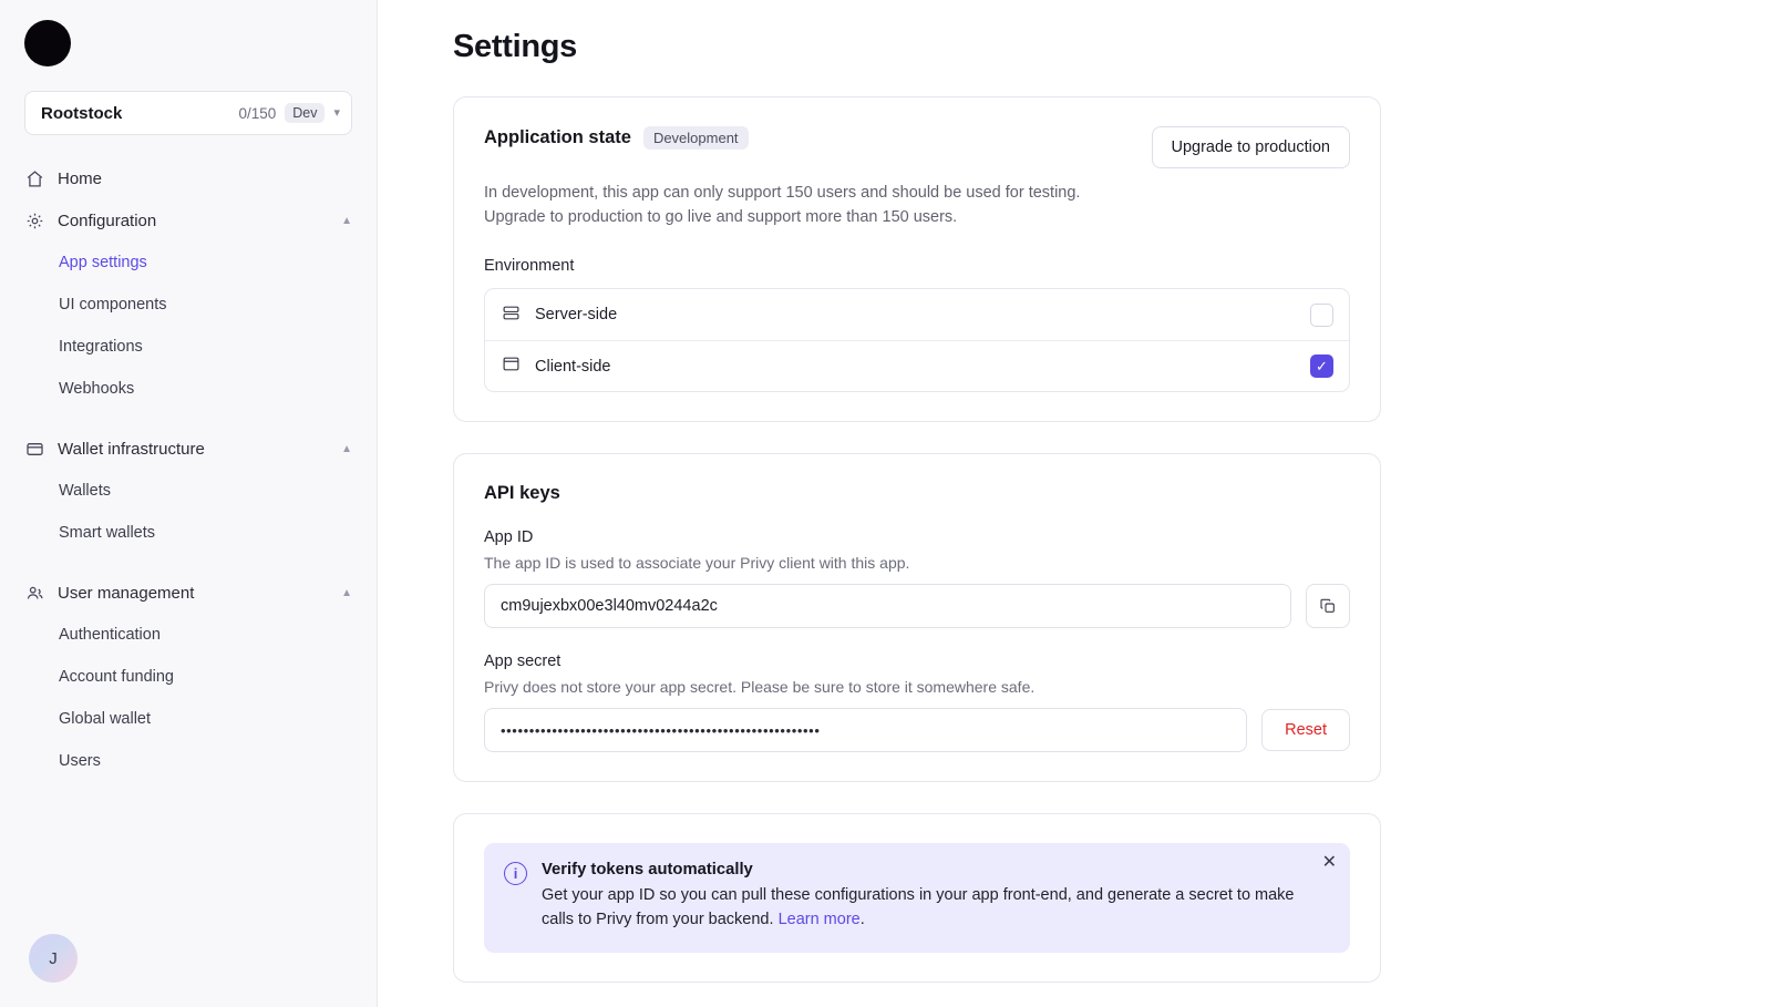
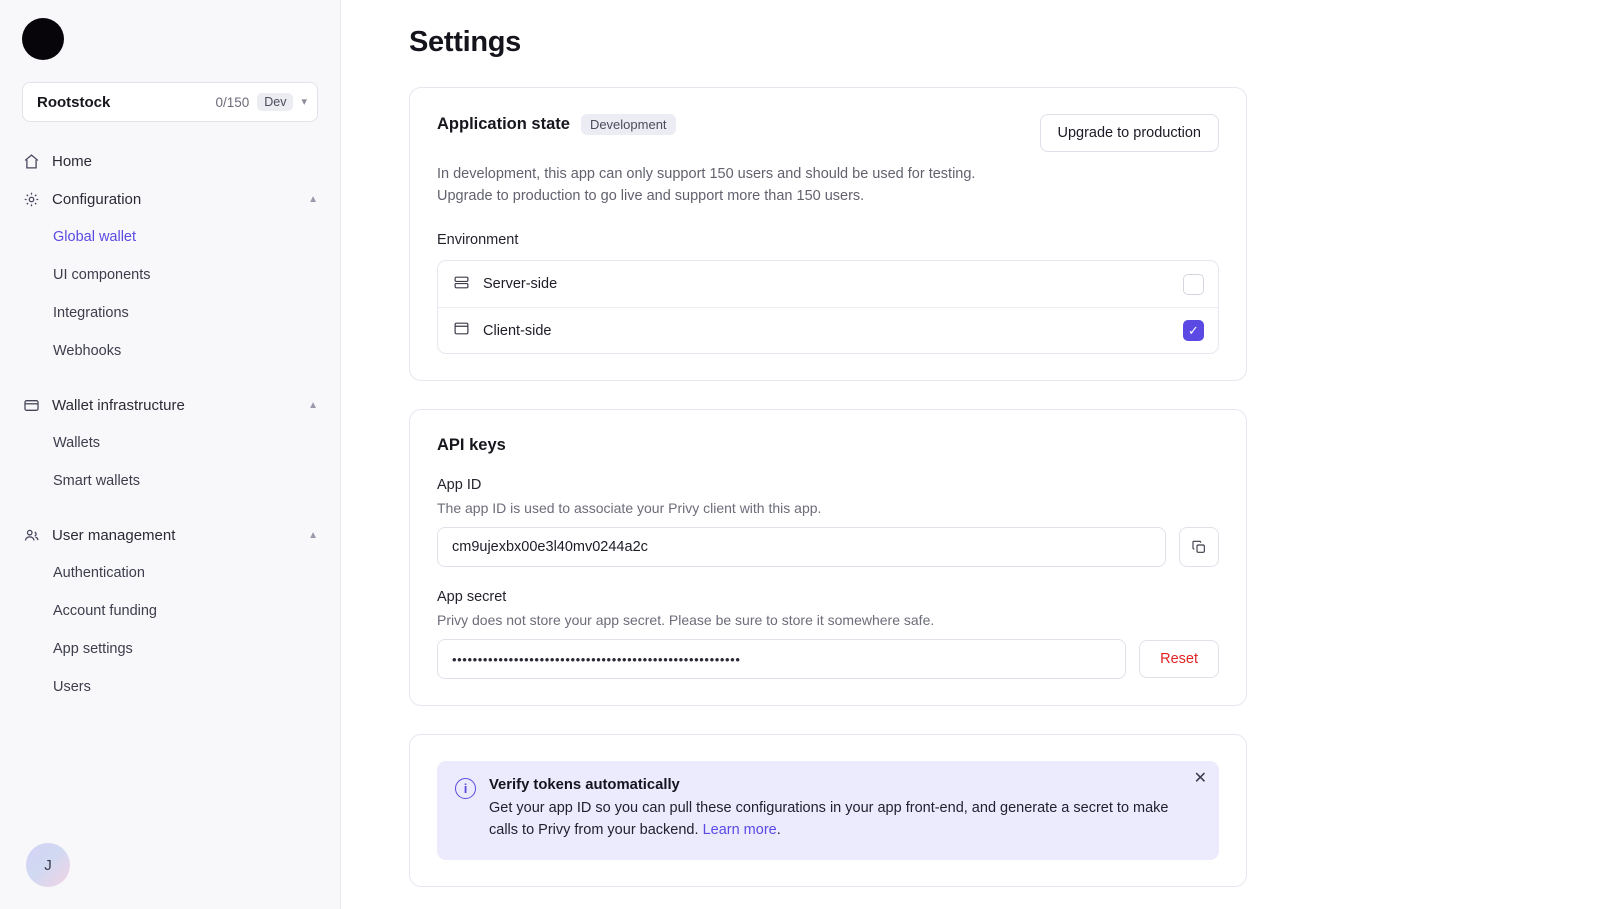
  Rootstock
  0/150
  Dev
  ▾
  Home
  Configuration
  ▲
- App settings
+ Global wallet
  UI components
  Integrations
  Webhooks
  Wallet infrastructure
  ▲
  Wallets
  Smart wallets
  User management
  ▲
  Authentication
  Account funding
- Global wallet
+ App settings
  Users
  J
  Settings
  Application state
  Development
  Upgrade to production
  In development, this app can only support 150 users and should be used for testing. Upgrade to production to go live and support more than 150 users.
  Environment
  Server-side
  Client-side
  ✓
  API keys
  App ID
  The app ID is used to associate your Privy client with this app.
  cm9ujexbx00e3l40mv0244a2c
  App secret
  Privy does not store your app secret. Please be sure to store it somewhere safe.
  ••••••••••••••••••••••••••••••••••••••••••••••••••••••••
  Reset
  i
  Verify tokens automatically
  Get your app ID so you can pull these configurations in your app front-end, and generate a secret to make calls to Privy from your backend. Learn more.
  ✕
